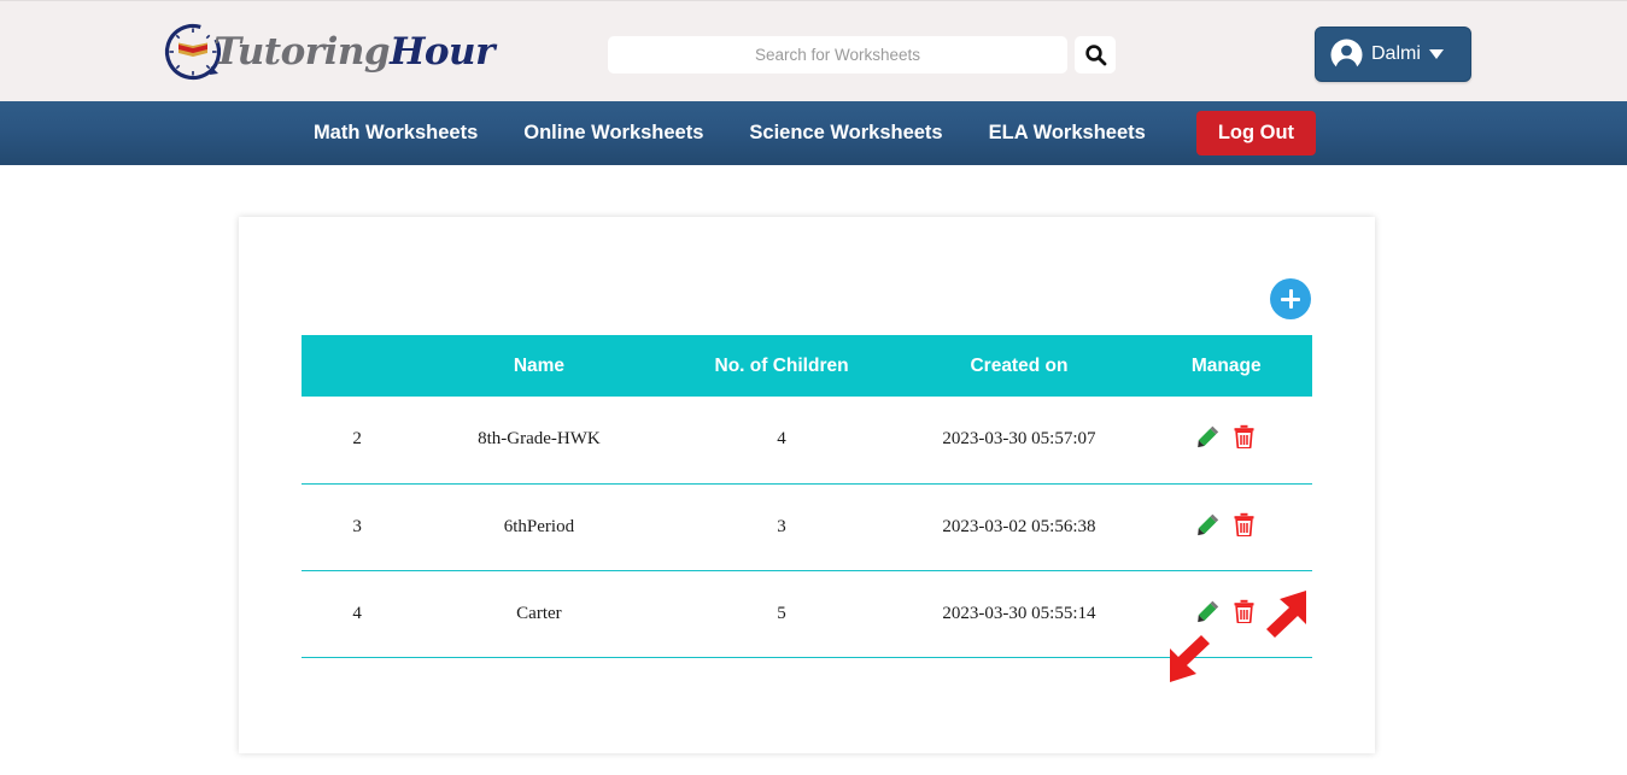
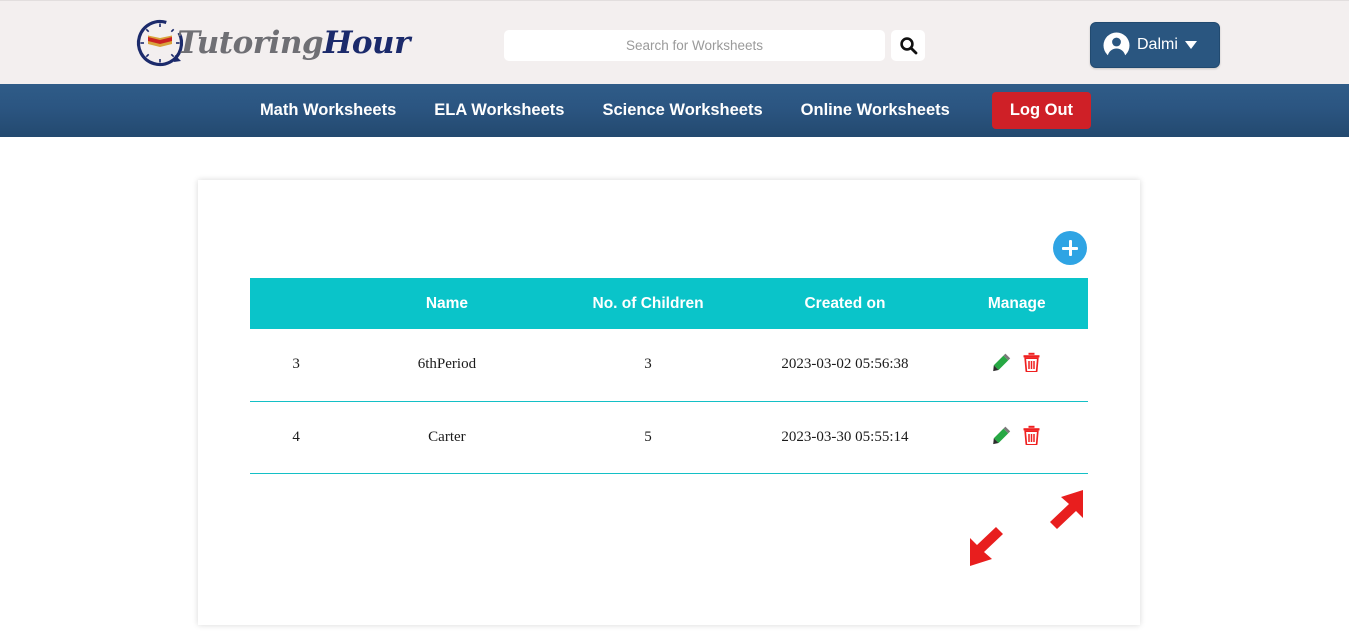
  TutoringHour
  Search for Worksheets
  Dalmi
  Math Worksheets
- Online Worksheets
+ ELA Worksheets
  Science Worksheets
- ELA Worksheets
+ Online Worksheets
  Log Out
  	Name	No. of Children	Created on	Manage
- 2	8th-Grade-HWK	4	2023-03-30 05:57:07
  3	6thPeriod	3	2023-03-02 05:56:38
  4	Carter	5	2023-03-30 05:55:14
